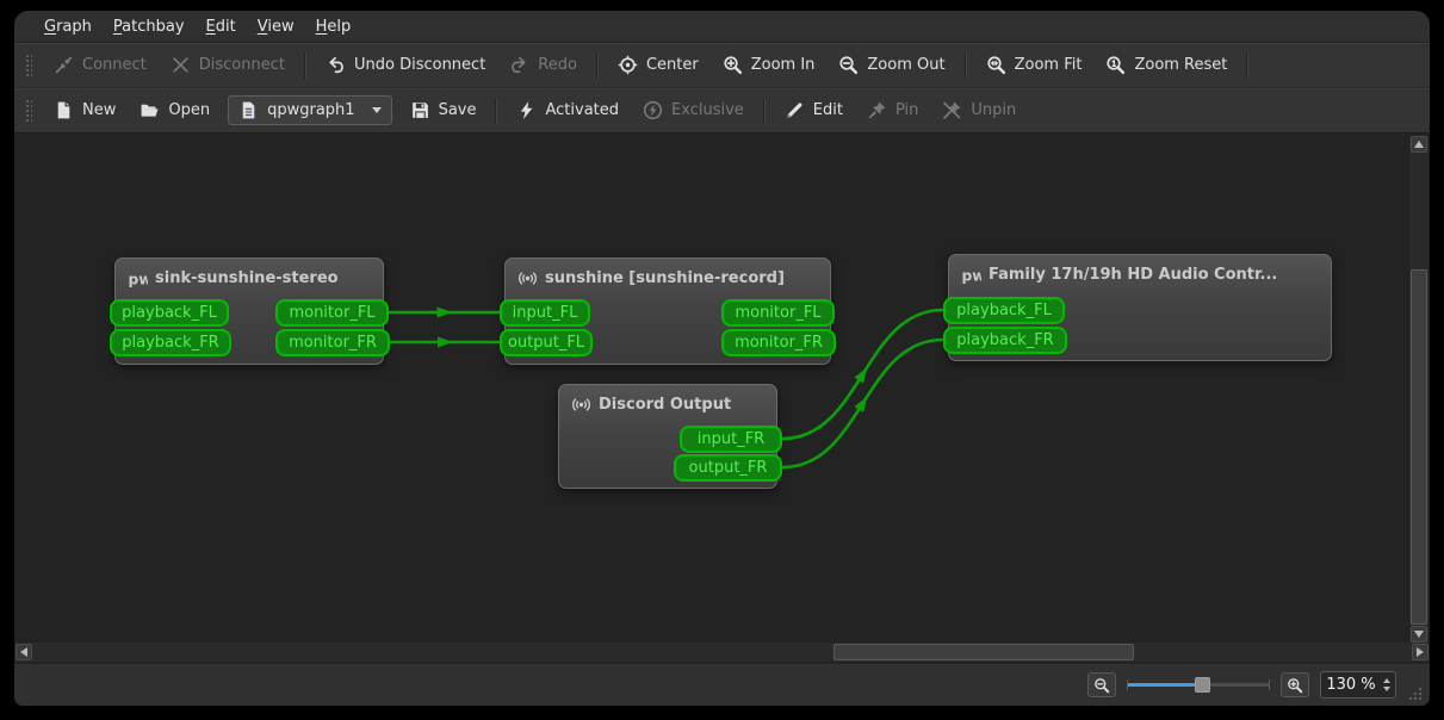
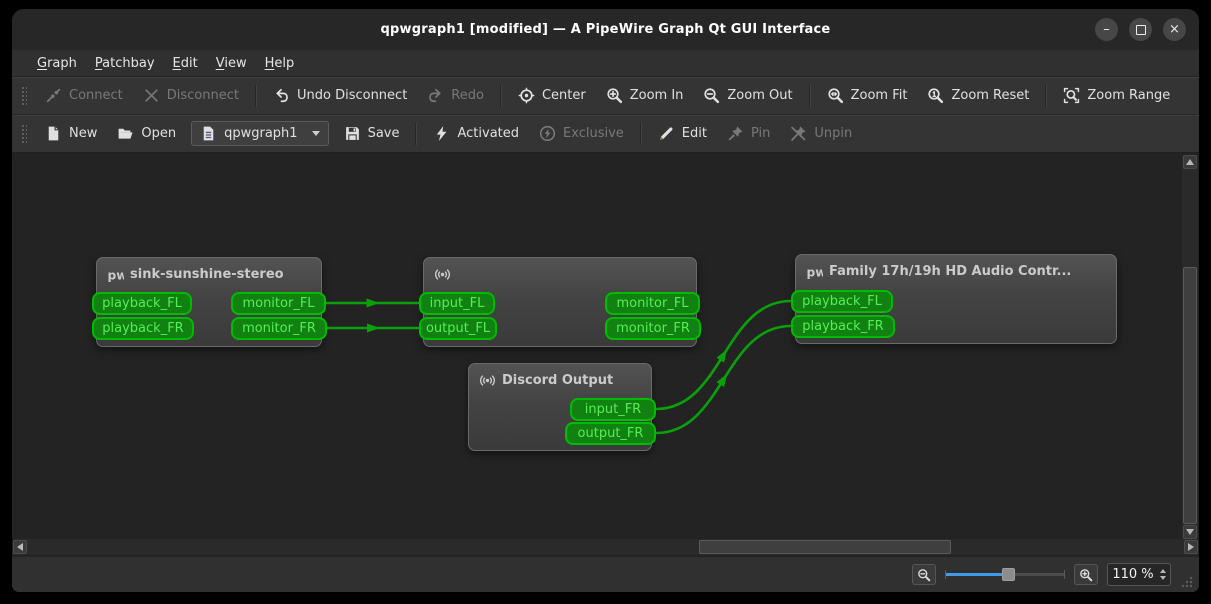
+ qpwgraph1 [modified] — A PipeWire Graph Qt GUI Interface
+ –
+ ×
  Graph
  Patchbay
  Edit
  View
  Help
  Connect
  Disconnect
  Undo Disconnect
  Redo
  Center
  Zoom In
  Zoom Out
  Zoom Fit
  Zoom Reset
+ Zoom Range
  New
  Open
  qpwgraph1
  Save
  Activated
  Exclusive
  Edit
  Pin
  Unpin
  pw
  sink-sunshine-stereo
  playback_FL
  playback_FR
  monitor_FL
  monitor_FR
- sunshine [sunshine-record]
  input_FL
  output_FL
  monitor_FL
  monitor_FR
  pw
  Family 17h/19h HD Audio Contr...
  playback_FL
  playback_FR
  Discord Output
  input_FR
  output_FR
- 130 %
+ 110 %
